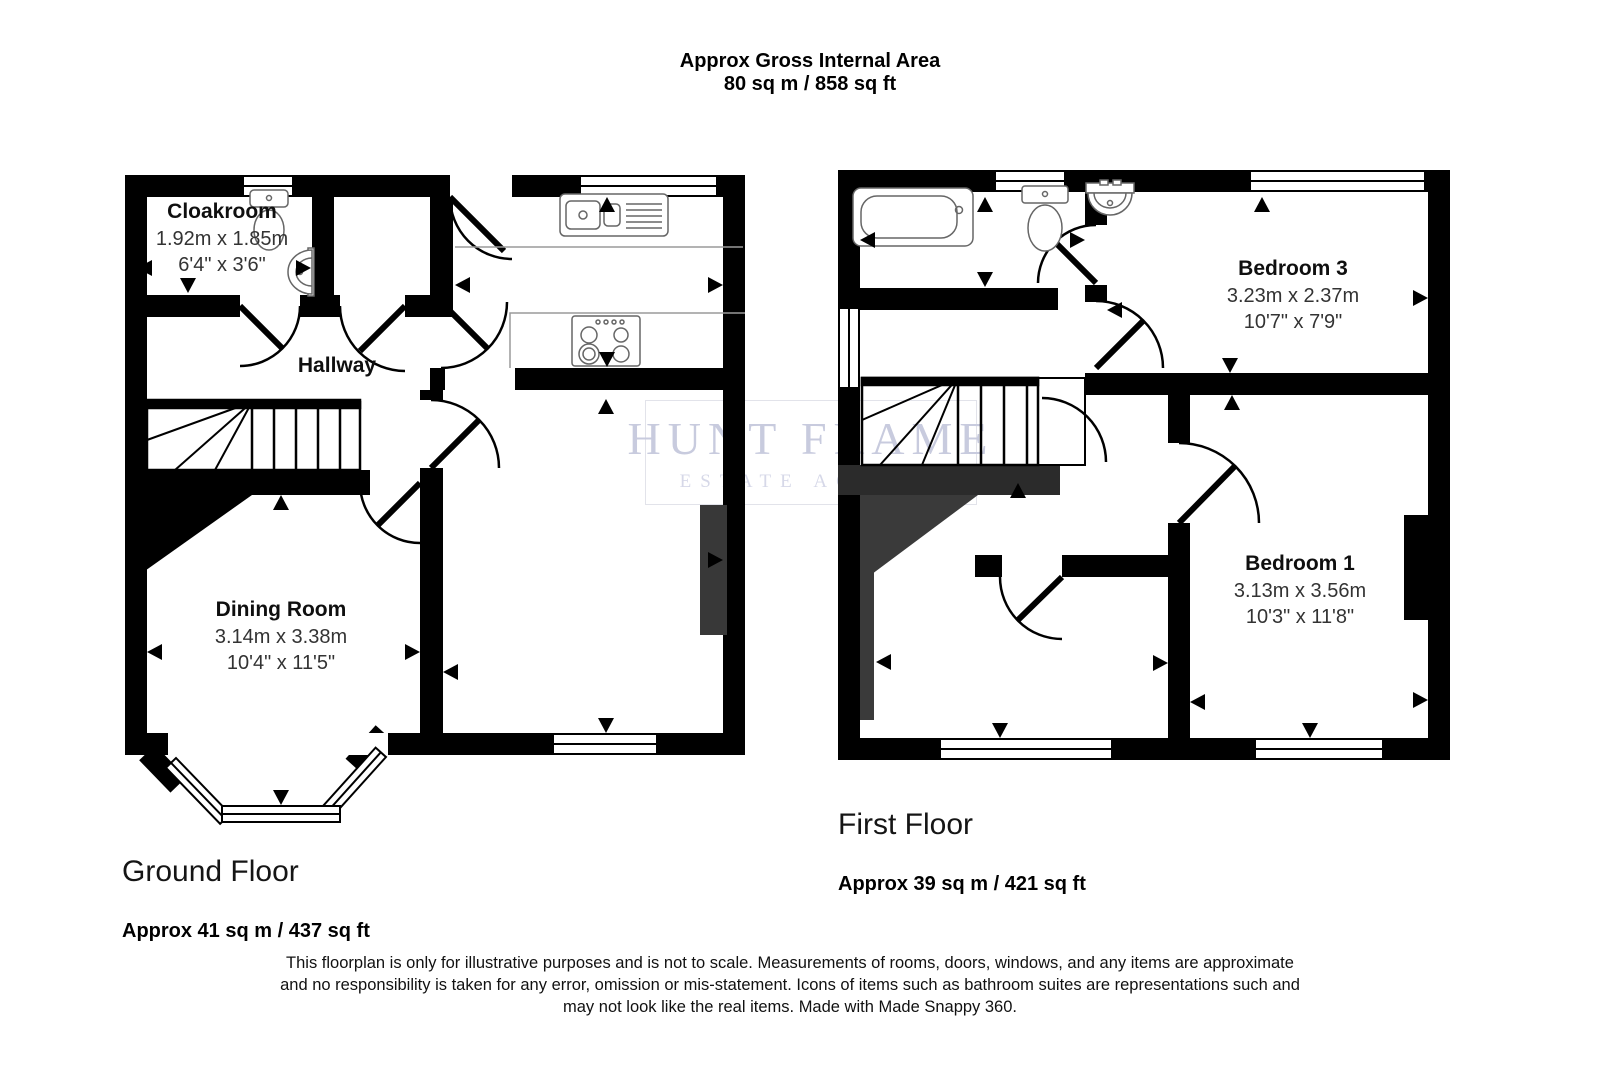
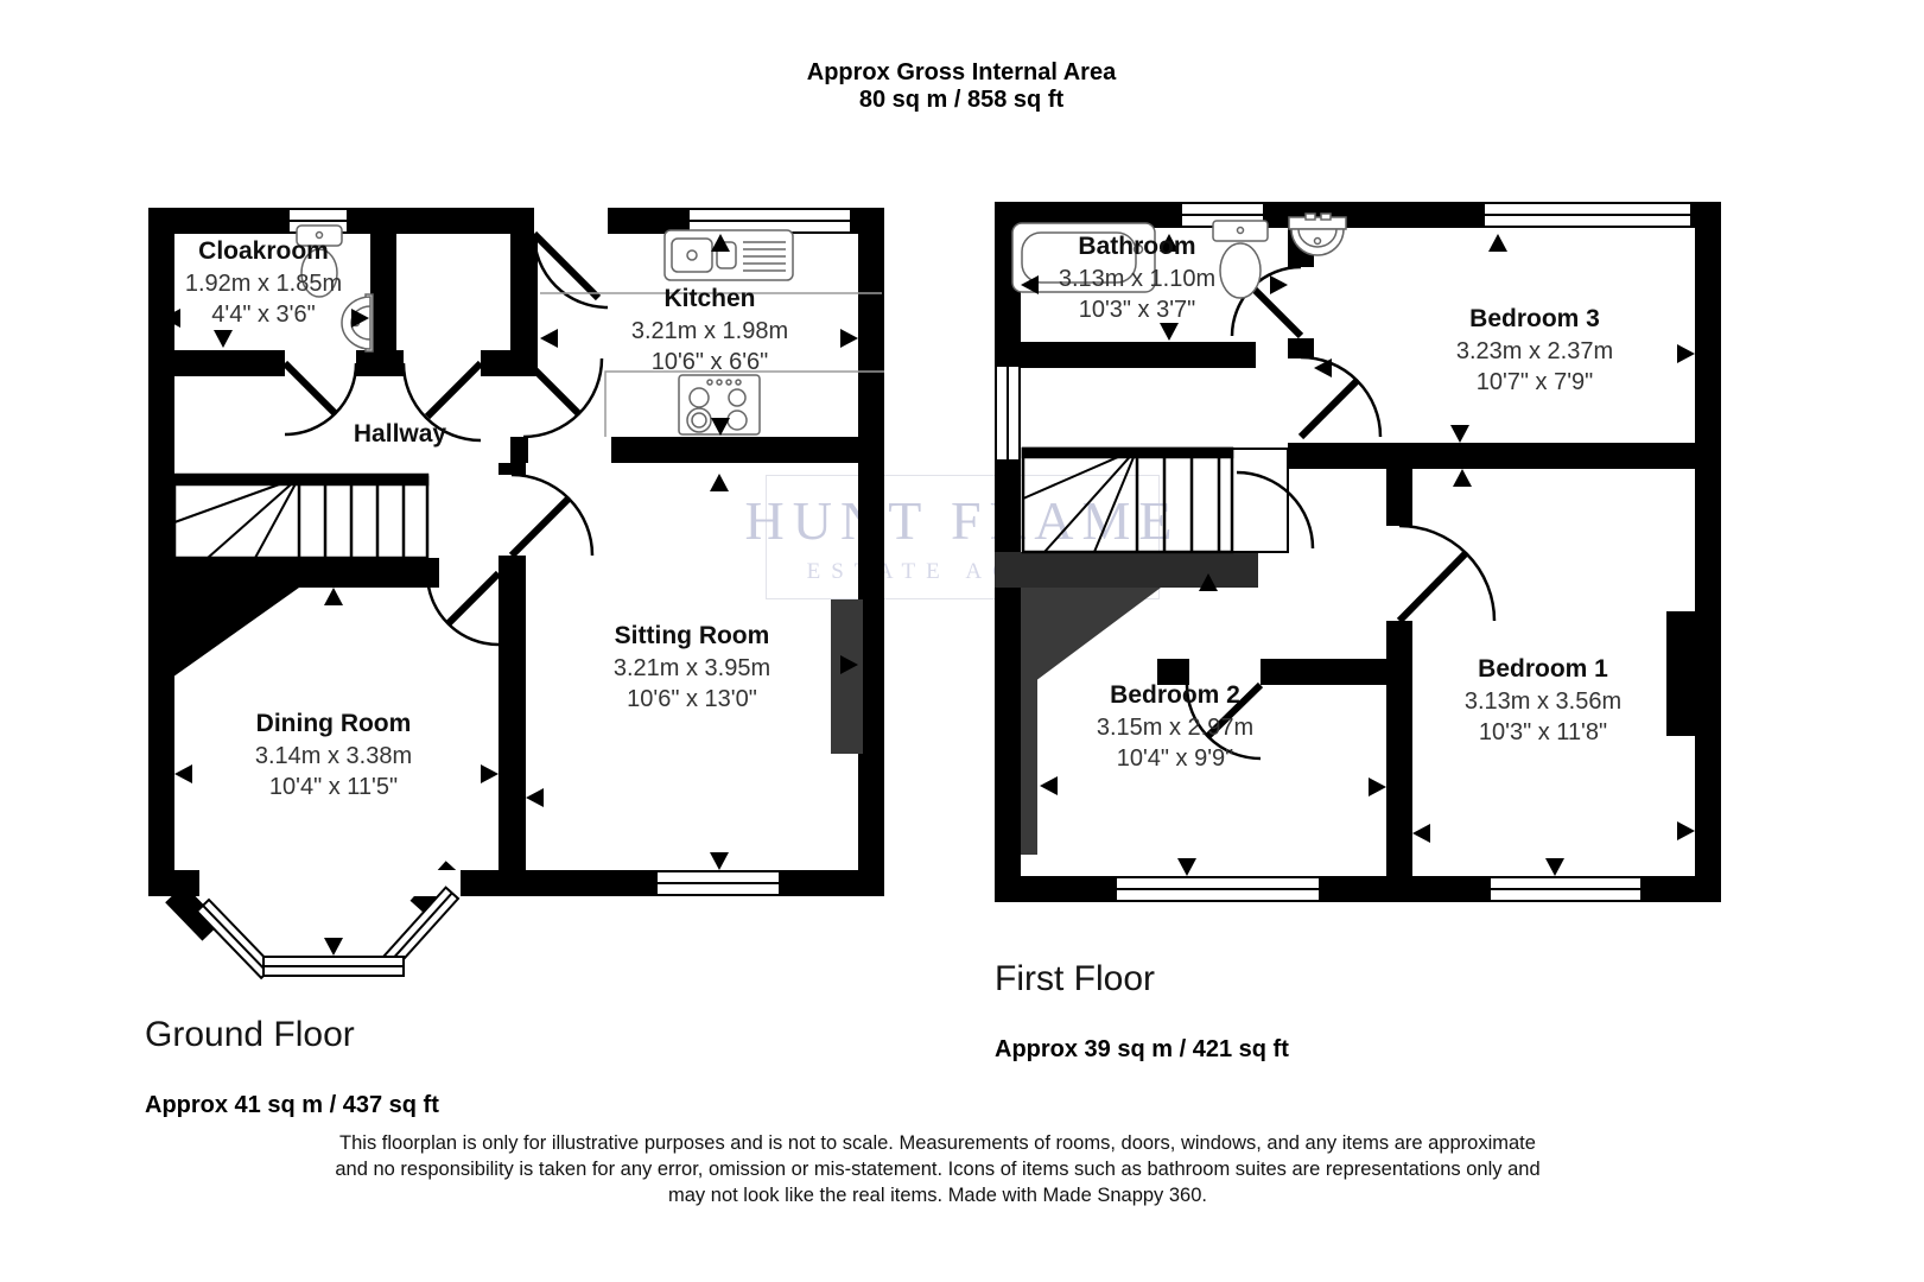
  HUT FAME
  Approx Gross Internal Area
  80 sq m / 858 sq ft
  Cloakroom
  1.92m x 1.85m
- 6'4" x 3'6"
+ 4'4" x 3'6"
+ Kitchen
+ 3.21m x 1.98m
+ 10'6" x 6'6"
  Hallway
  Dining Room
  3.14m x 3.38m
  10'4" x 11'5"
+ Sitting Room
+ 3.21m x 3.95m
+ 10'6" x 13'0"
+ Bathroom
+ 3.13m x 1.10m
+ 10'3" x 3'7"
  Bedroom 3
  3.23m x 2.37m
  10'7" x 7'9"
+ Bedroom 2
+ 3.15m x 2.97m
+ 10'4" x 9'9"
  Bedroom 1
  3.13m x 3.56m
  10'3" x 11'8"
  Ground Floor
  Approx 41 sq m / 437 sq ft
  First Floor
  Approx 39 sq m / 421 sq ft
  This floorplan is only for illustrative purposes and is not to scale. Measurements of rooms, doors, windows, and any items are approximate
- and no responsibility is taken for any error, omission or mis-statement. Icons of items such as bathroom suites are representations such and
+ and no responsibility is taken for any error, omission or mis-statement. Icons of items such as bathroom suites are representations only and
  may not look like the real items. Made with Made Snappy 360.
